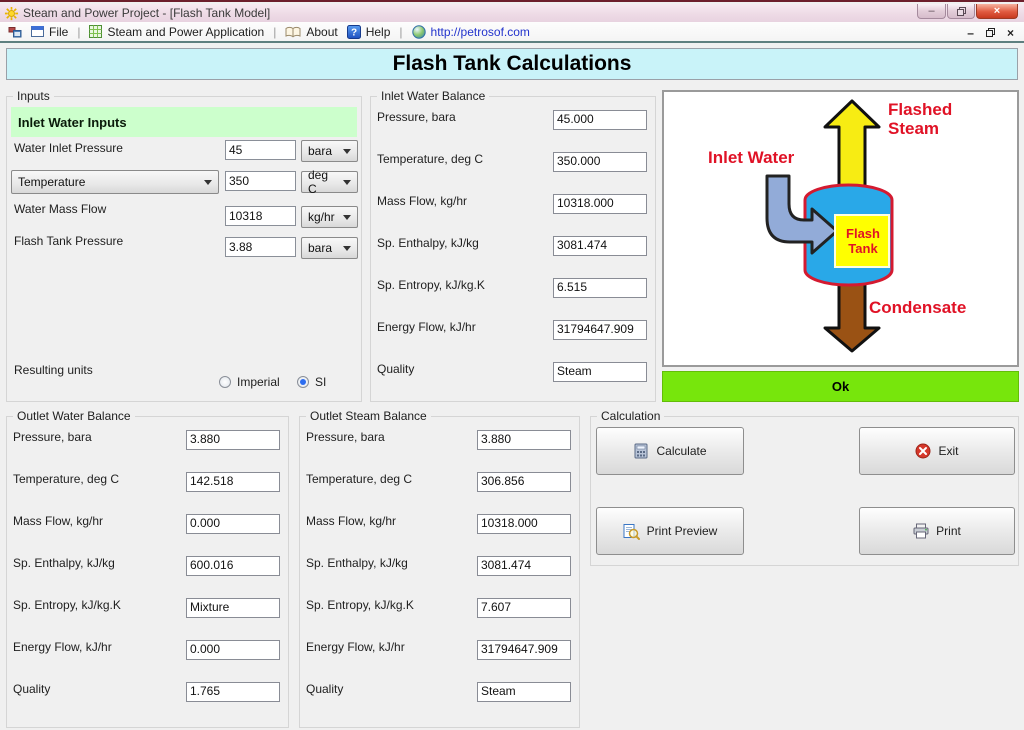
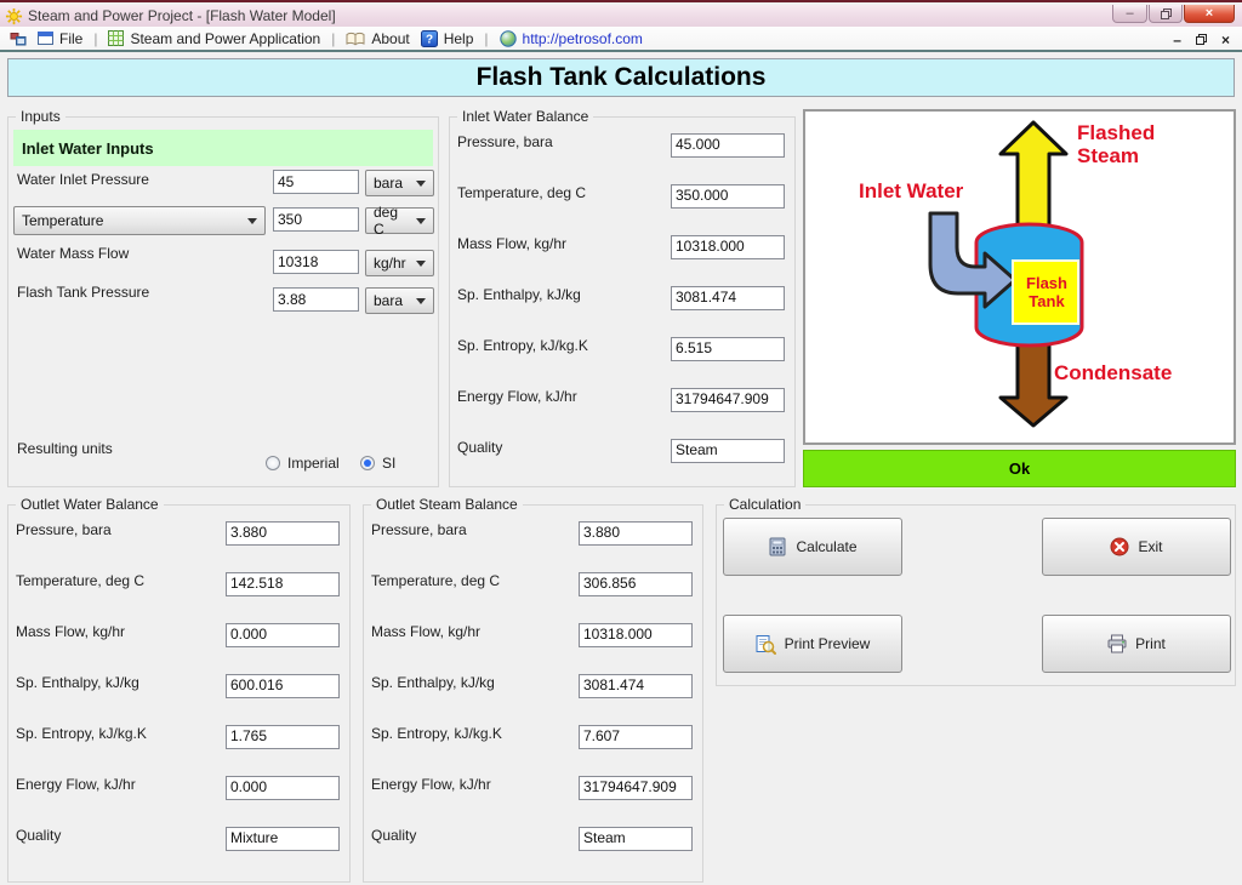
- Steam and Power Project - [Flash Tank Model]
+ Steam and Power Project - [Flash Water Model]
  –
  ×
  File
  |
  Steam and Power Application
  |
  About
  ?
  Help
  |
  http://petrosof.com
  –
  ×
  Flash Tank Calculations
  Inputs
  Inlet Water Inputs
  Water Inlet Pressure
  45
  bara
  Temperature
  350
  deg C
  Water Mass Flow
  10318
  kg/hr
  Flash Tank Pressure
  3.88
  bara
  Resulting units
  Imperial
  SI
  Inlet Water Balance
  Pressure, bara
  45.000
  Temperature, deg C
  350.000
  Mass Flow, kg/hr
  10318.000
  Sp. Enthalpy, kJ/kg
  3081.474
  Sp. Entropy, kJ/kg.K
  6.515
  Energy Flow, kJ/hr
  31794647.909
  Quality
  Steam
  Flashed Steam
  Inlet Water
  Condensate
  Flash Tank
  Ok
  Outlet Water Balance
  Pressure, bara
  3.880
  Temperature, deg C
  142.518
  Mass Flow, kg/hr
  0.000
  Sp. Enthalpy, kJ/kg
  600.016
  Sp. Entropy, kJ/kg.K
- Mixture
+ 1.765
  Energy Flow, kJ/hr
  0.000
  Quality
- 1.765
+ Mixture
  Outlet Steam Balance
  Pressure, bara
  3.880
  Temperature, deg C
  306.856
  Mass Flow, kg/hr
  10318.000
  Sp. Enthalpy, kJ/kg
  3081.474
  Sp. Entropy, kJ/kg.K
  7.607
  Energy Flow, kJ/hr
  31794647.909
  Quality
  Steam
  Calculation
  Calculate
  Exit
  Print Preview
  Print
